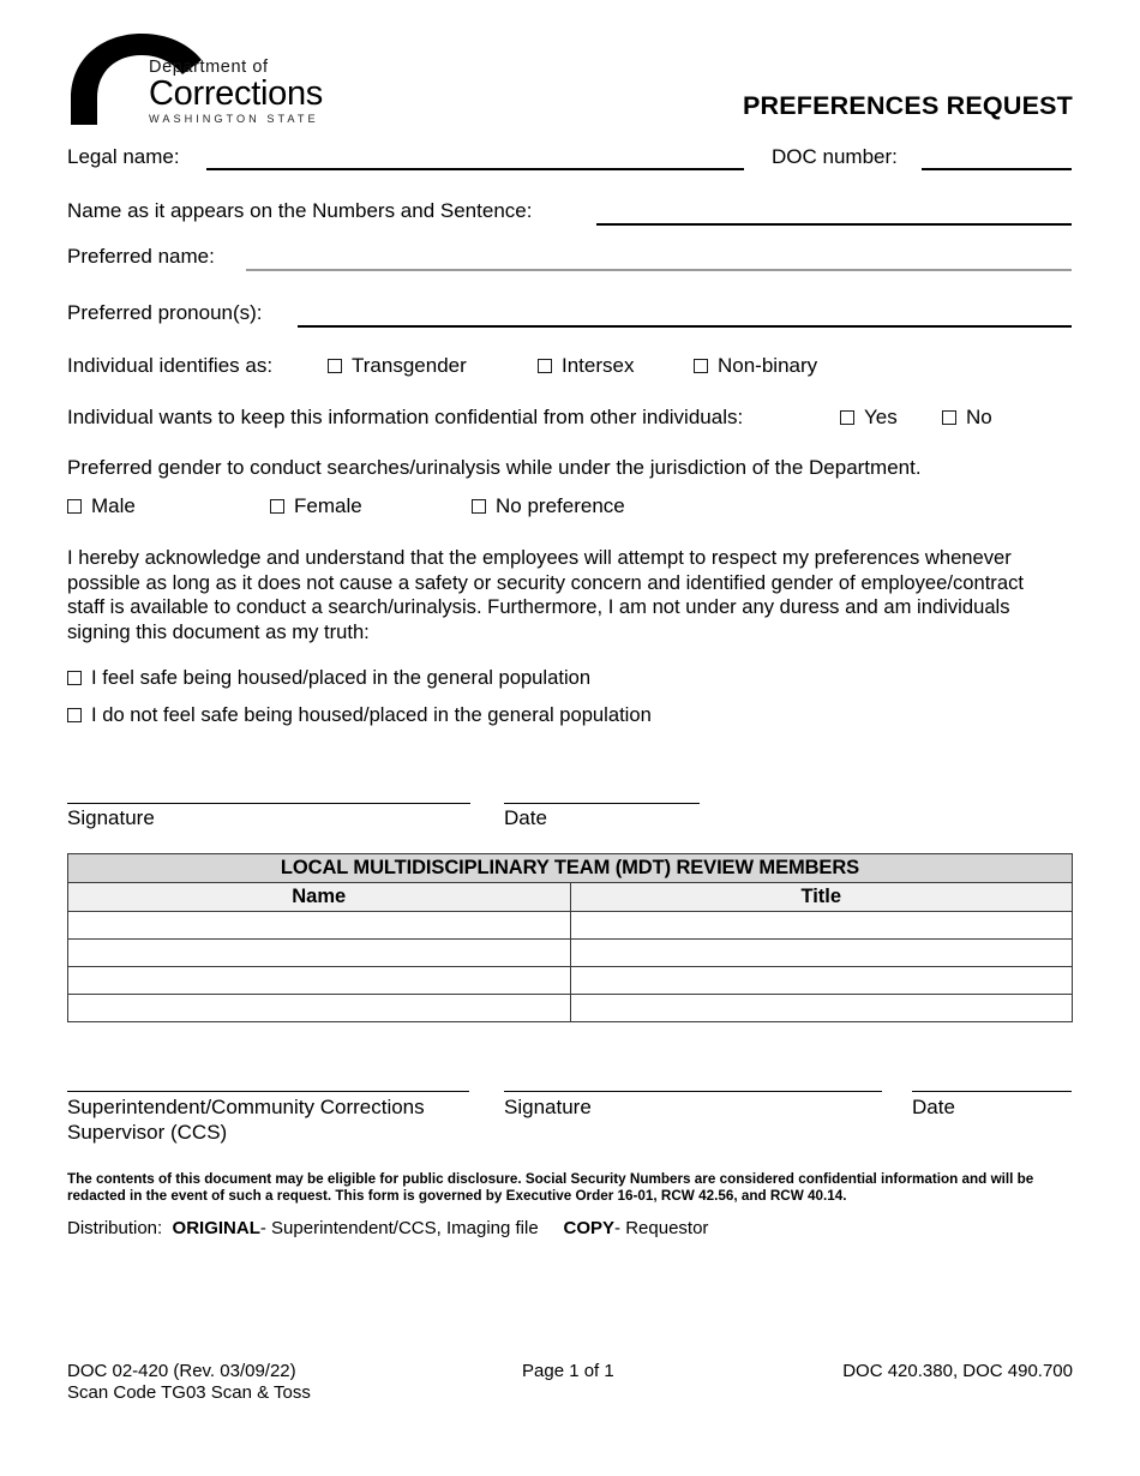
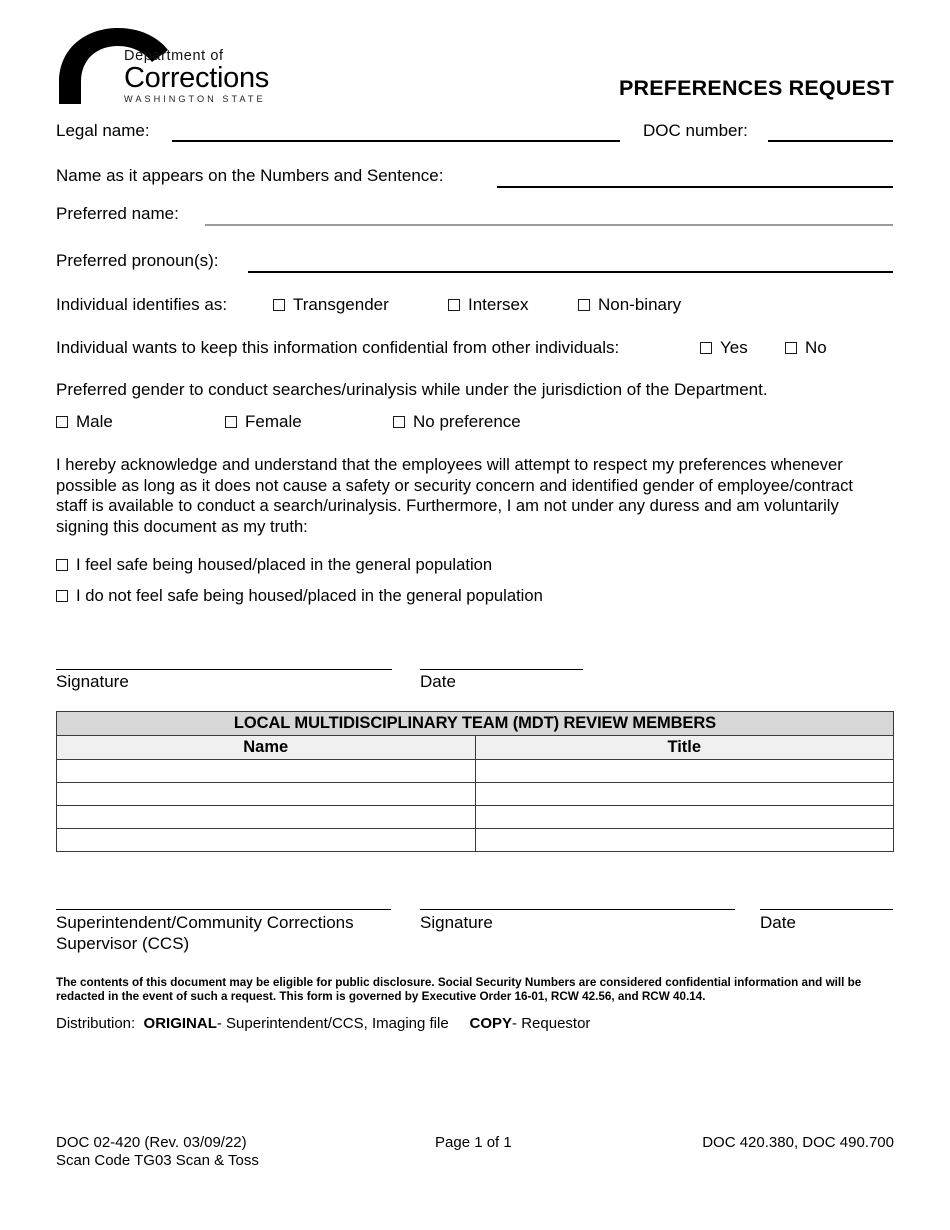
  Department of
  Corrections
  WASHINGTON STATE
  PREFERENCES REQUEST
  Legal name:
  DOC number:
  Name as it appears on the Numbers and Sentence:
  Preferred name:
  Preferred pronoun(s):
  Individual identifies as:
  Transgender
  Intersex
  Non-binary
  Individual wants to keep this information confidential from other individuals:
  Yes
  No
  Preferred gender to conduct searches/urinalysis while under the jurisdiction of the Department.
  Male
  Female
  No preference
- I hereby acknowledge and understand that the employees will attempt to respect my preferences whenever possible as long as it does not cause a safety or security concern and identified gender of employee/contract staff is available to conduct a search/urinalysis. Furthermore, I am not under any duress and am individuals signing this document as my truth:
+ I hereby acknowledge and understand that the employees will attempt to respect my preferences whenever possible as long as it does not cause a safety or security concern and identified gender of employee/contract staff is available to conduct a search/urinalysis. Furthermore, I am not under any duress and am voluntarily signing this document as my truth:
  I feel safe being housed/placed in the general population
  I do not feel safe being housed/placed in the general population
  Signature
  Date
  LOCAL MULTIDISCIPLINARY TEAM (MDT) REVIEW MEMBERS
  Name	Title
  Superintendent/Community Corrections
  Supervisor (CCS)
  Signature
  Date
  The contents of this document may be eligible for public disclosure. Social Security Numbers are considered confidential information and will be redacted in the event of such a request. This form is governed by Executive Order 16-01, RCW 42.56, and RCW 40.14.
  Distribution: ORIGINAL - Superintendent/CCS, Imaging file COPY - Requestor
  DOC 02-420 (Rev. 03/09/22)
  Scan Code TG03 Scan & Toss
  Page 1 of 1
  DOC 420.380, DOC 490.700
